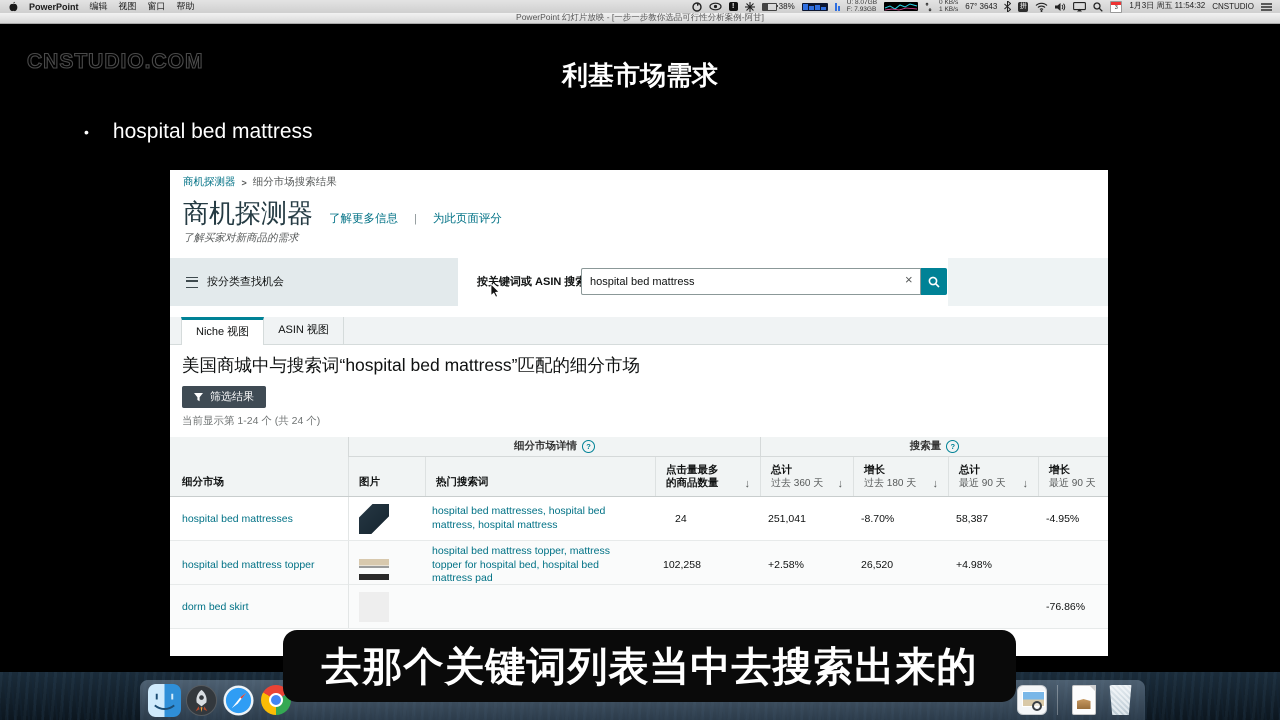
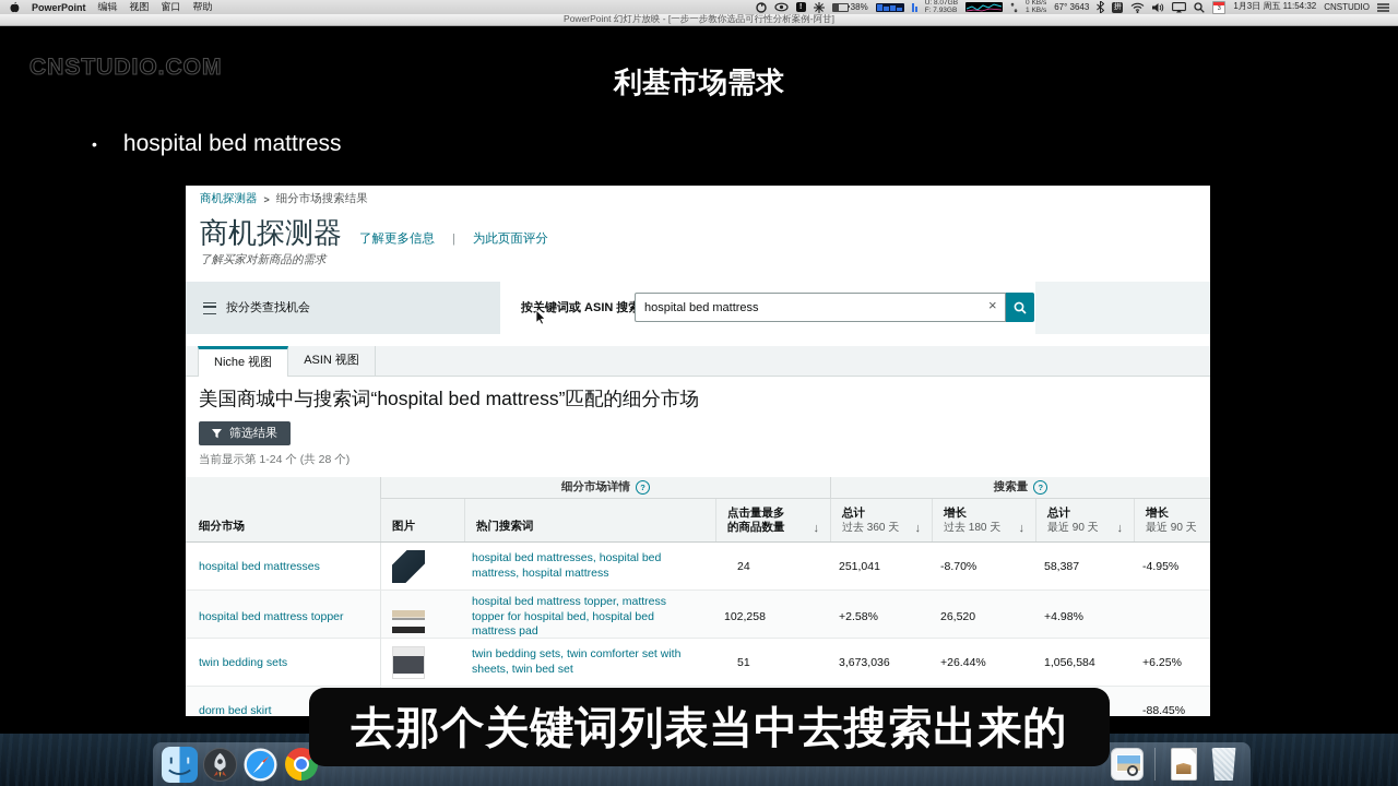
  PowerPoint
  编辑
  视图
  窗口
  帮助
  38%
  67° 3643
  1月3日 周五 11:54:32
  CNSTUDIO
  PowerPoint 幻灯片放映 - [一步一步教你选品可行性分析案例-阿甘]
  CNSTUDIO.COM
  利基市场需求
  •
  hospital bed mattress
  商机探测器
  >
  细分市场搜索结果
  商机探测器
  了解更多信息
  |
  为此页面评分
  了解买家对新商品的需求
  按分类查找机会
  按关键词或 ASIN 搜
  hospital bed mattress
  ×
  Niche 视图
  ASIN 视图
  美国商城中与搜索词“hospital bed mattress”匹配的细分市场
  筛选结果
- 当前显示第 1-24 个 (共 24 个)
+ 当前显示第 1-24 个 (共 28 个)
  细分市场详情
  ?
  搜索量
  ?
  细分市场
  图片
  热门搜索词
  点击量最多
  的商品数量
  ↓
  总计
  过去 360 天
  ↓
  增长
  过去 180 天
  ↓
  总计
  最近 90 天
  ↓
  增长
  最近 90 天
  hospital bed mattresses
  hospital bed mattresses, hospital bed mattress, hospital mattress
  24
  251,041
  -8.70%
  58,387
  -4.95%
  hospital bed mattress topper
  hospital bed mattress topper, mattress topper for hospital bed, hospital bed mattress pad
  102,258
  +2.58%
  26,520
  +4.98%
+ twin bedding sets
+ twin bedding sets, twin comforter set with sheets, twin bed set
+ 51
+ 3,673,036
+ +26.44%
+ 1,056,584
+ +6.25%
  dorm bed skirt
- -76.86%
+ -88.45%
  去那个关键词列表当中去搜索出来的
